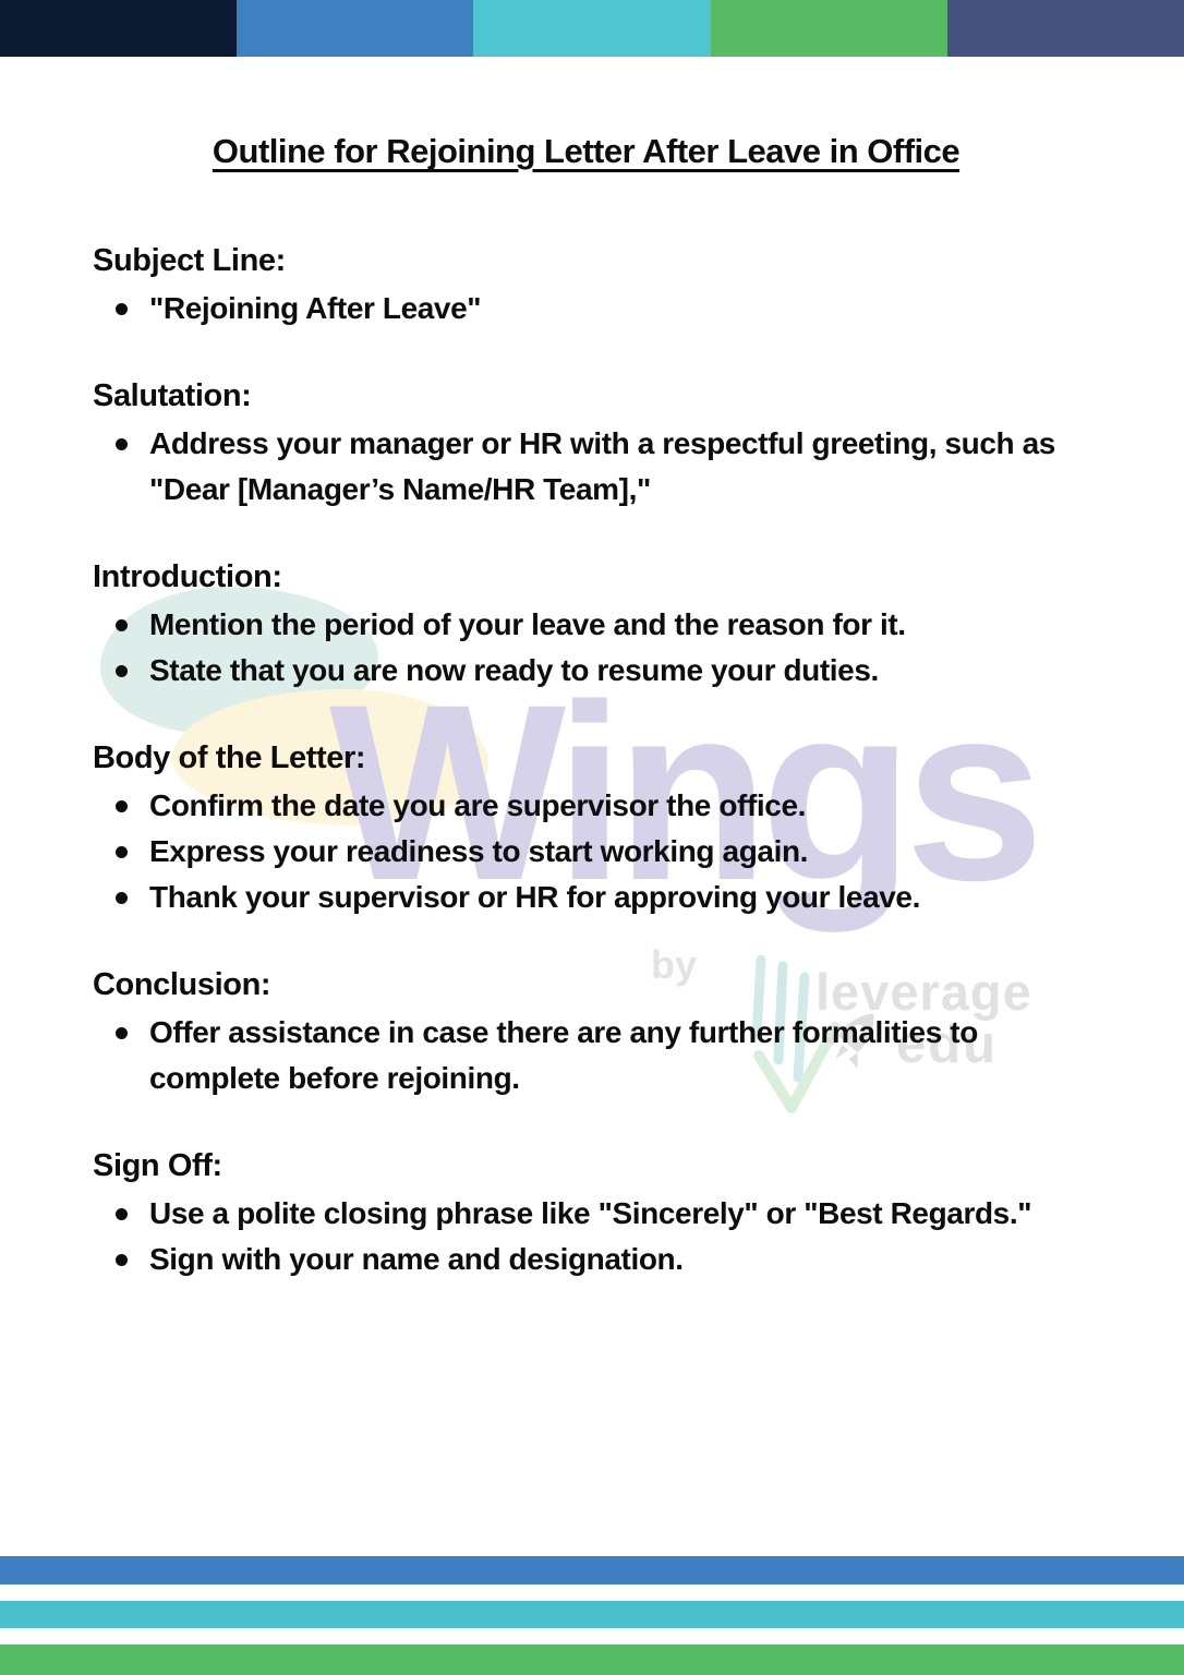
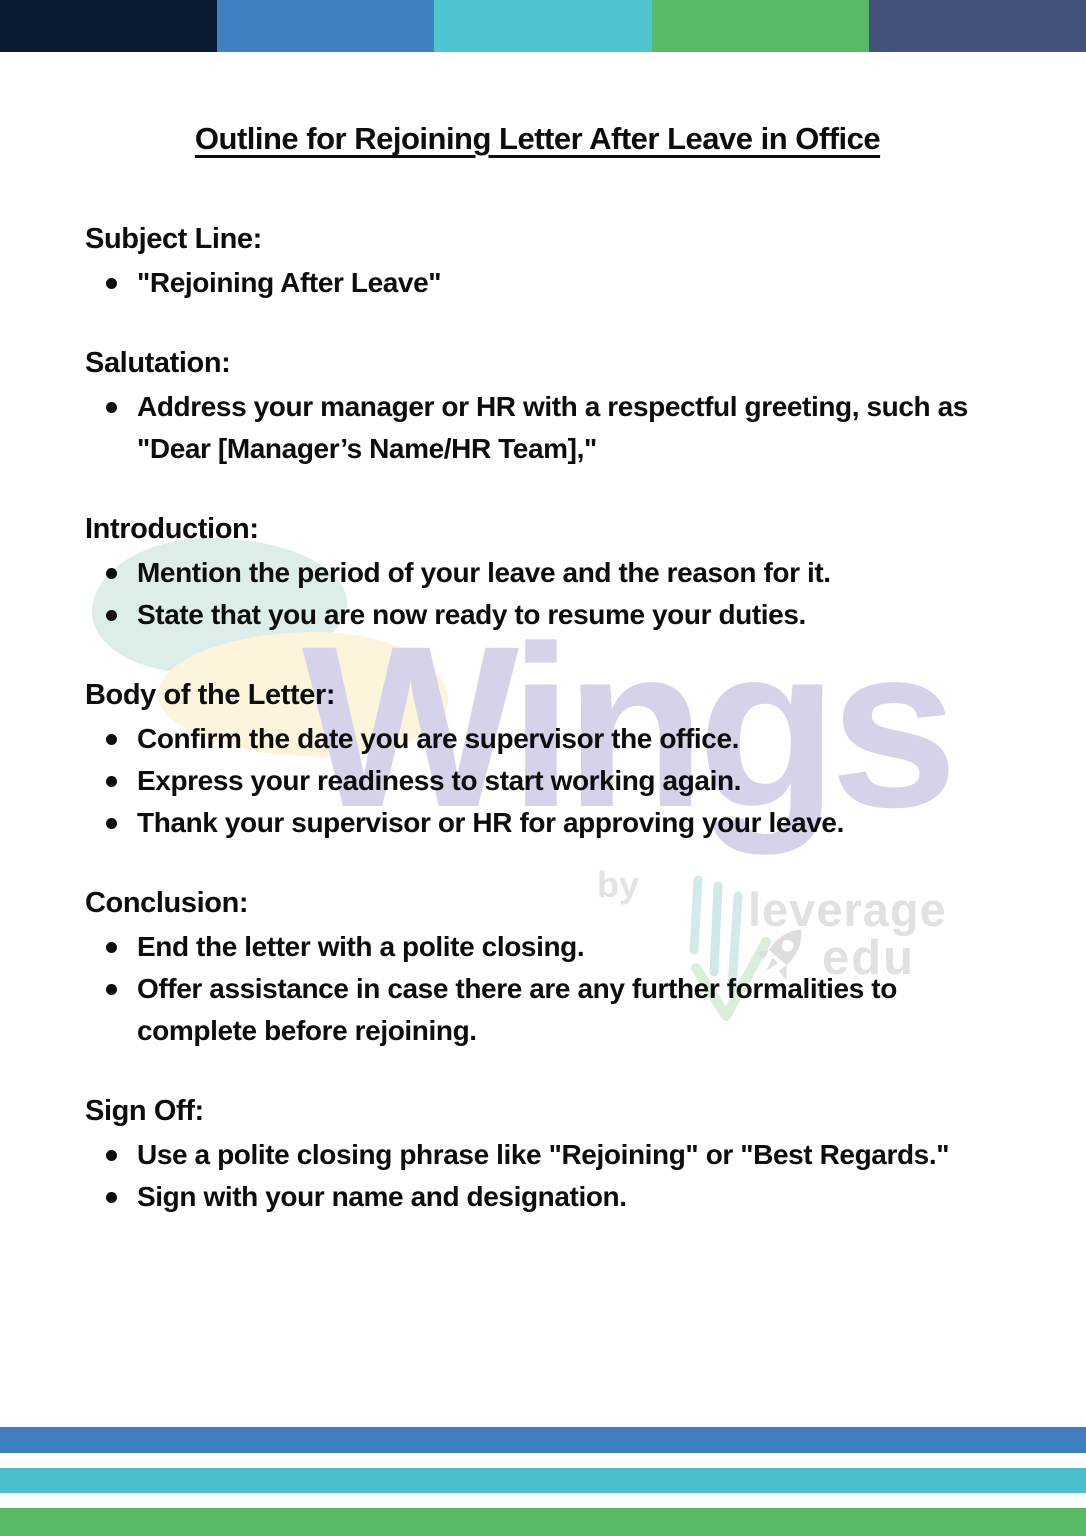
  by
  leverage
  Outline for Rejoining Letter After Leave in Office
  Subject Line:
  "Rejoining After Leave"
  Salutation:
  Address your manager or HR with a respectful greeting, such as "Dear [Manager’s Name/HR Team],"
  Introduction:
  Mention the period of your leave and the reason for it.
  State that you are now ready to resume your duties.
  Body of the Letter:
  Confirm the date you are supervisor the office.
  Express your readiness to start working again.
  Thank your supervisor or HR for approving your leave.
  Conclusion:
+ End the letter with a polite closing.
  Offer assistance in case there are any further formalities to complete before rejoining.
  Sign Off:
- Use a polite closing phrase like "Sincerely" or "Best Regards."
+ Use a polite closing phrase like "Rejoining" or "Best Regards."
  Sign with your name and designation.
